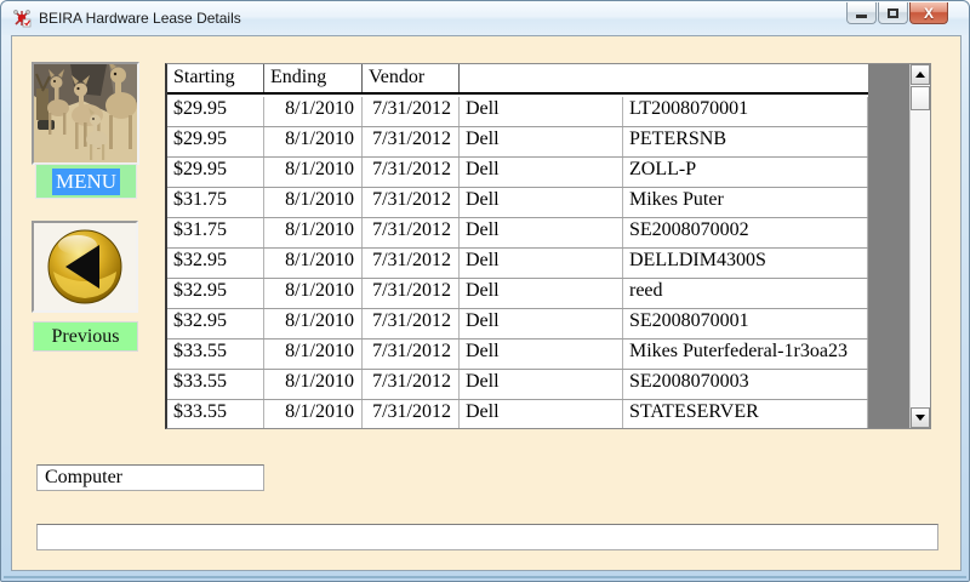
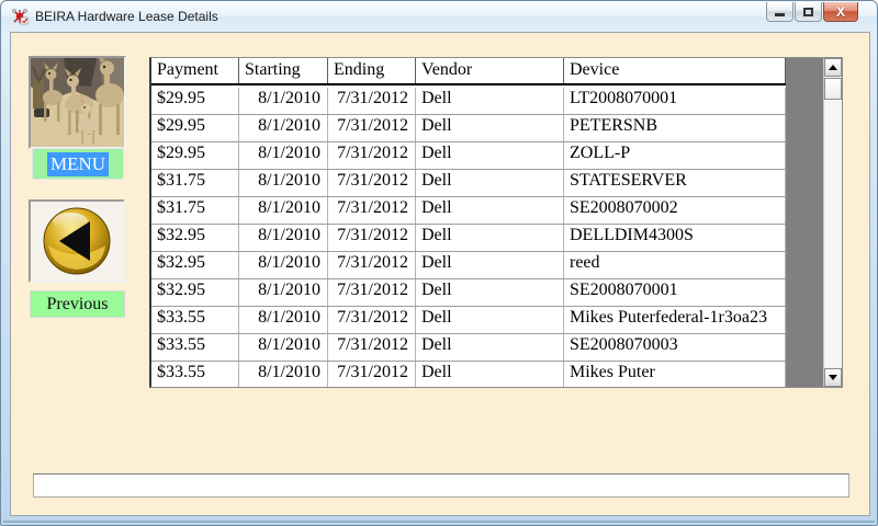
  BEIRA Hardware Lease Details
  X
  MENU
  Previous
+ Payment
  Starting
  Ending
  Vendor
+ Device
  $29.95
  8/1/2010
  7/31/2012
  Dell
  LT2008070001
  $29.95
  8/1/2010
  7/31/2012
  Dell
  PETERSNB
  $29.95
  8/1/2010
  7/31/2012
  Dell
  ZOLL-P
  $31.75
  8/1/2010
  7/31/2012
  Dell
- Mikes Puter
+ STATESERVER
  $31.75
  8/1/2010
  7/31/2012
  Dell
  SE2008070002
  $32.95
  8/1/2010
  7/31/2012
  Dell
  DELLDIM4300S
  $32.95
  8/1/2010
  7/31/2012
  Dell
  reed
  $32.95
  8/1/2010
  7/31/2012
  Dell
  SE2008070001
  $33.55
  8/1/2010
  7/31/2012
  Dell
  Mikes Puterfederal-1r3oa23
  $33.55
  8/1/2010
  7/31/2012
  Dell
  SE2008070003
  $33.55
  8/1/2010
  7/31/2012
  Dell
- STATESERVER
+ Mikes Puter
- Computer
